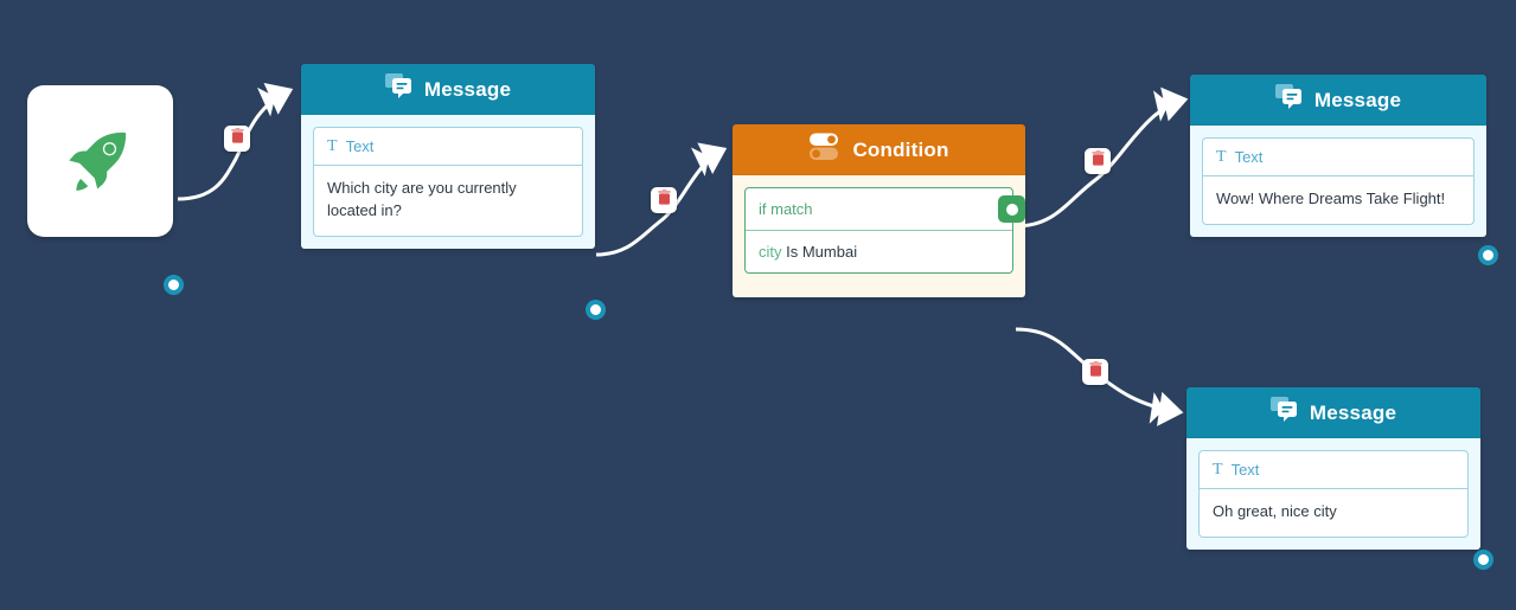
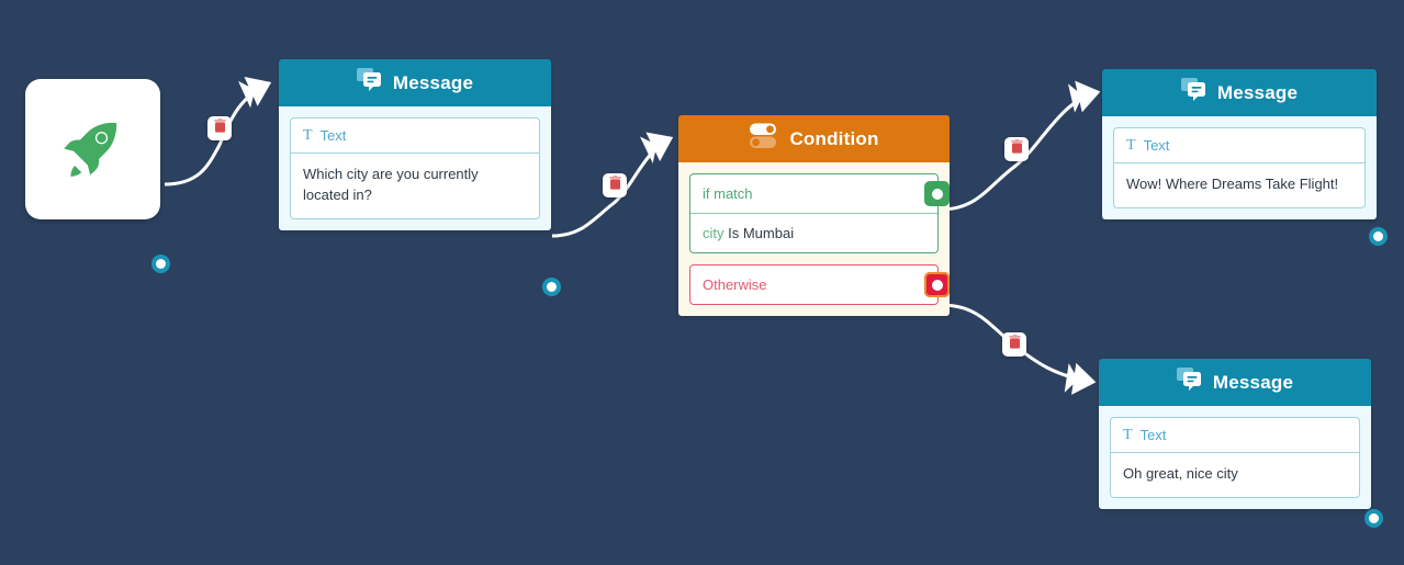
  Message
  T
  Text
  Which city are you currently located in?
  Condition
  if match
  city Is Mumbai
+ Otherwise
  Message
  T
  Text
  Wow! Where Dreams Take Flight!
  Message
  T
  Text
  Oh great, nice city
